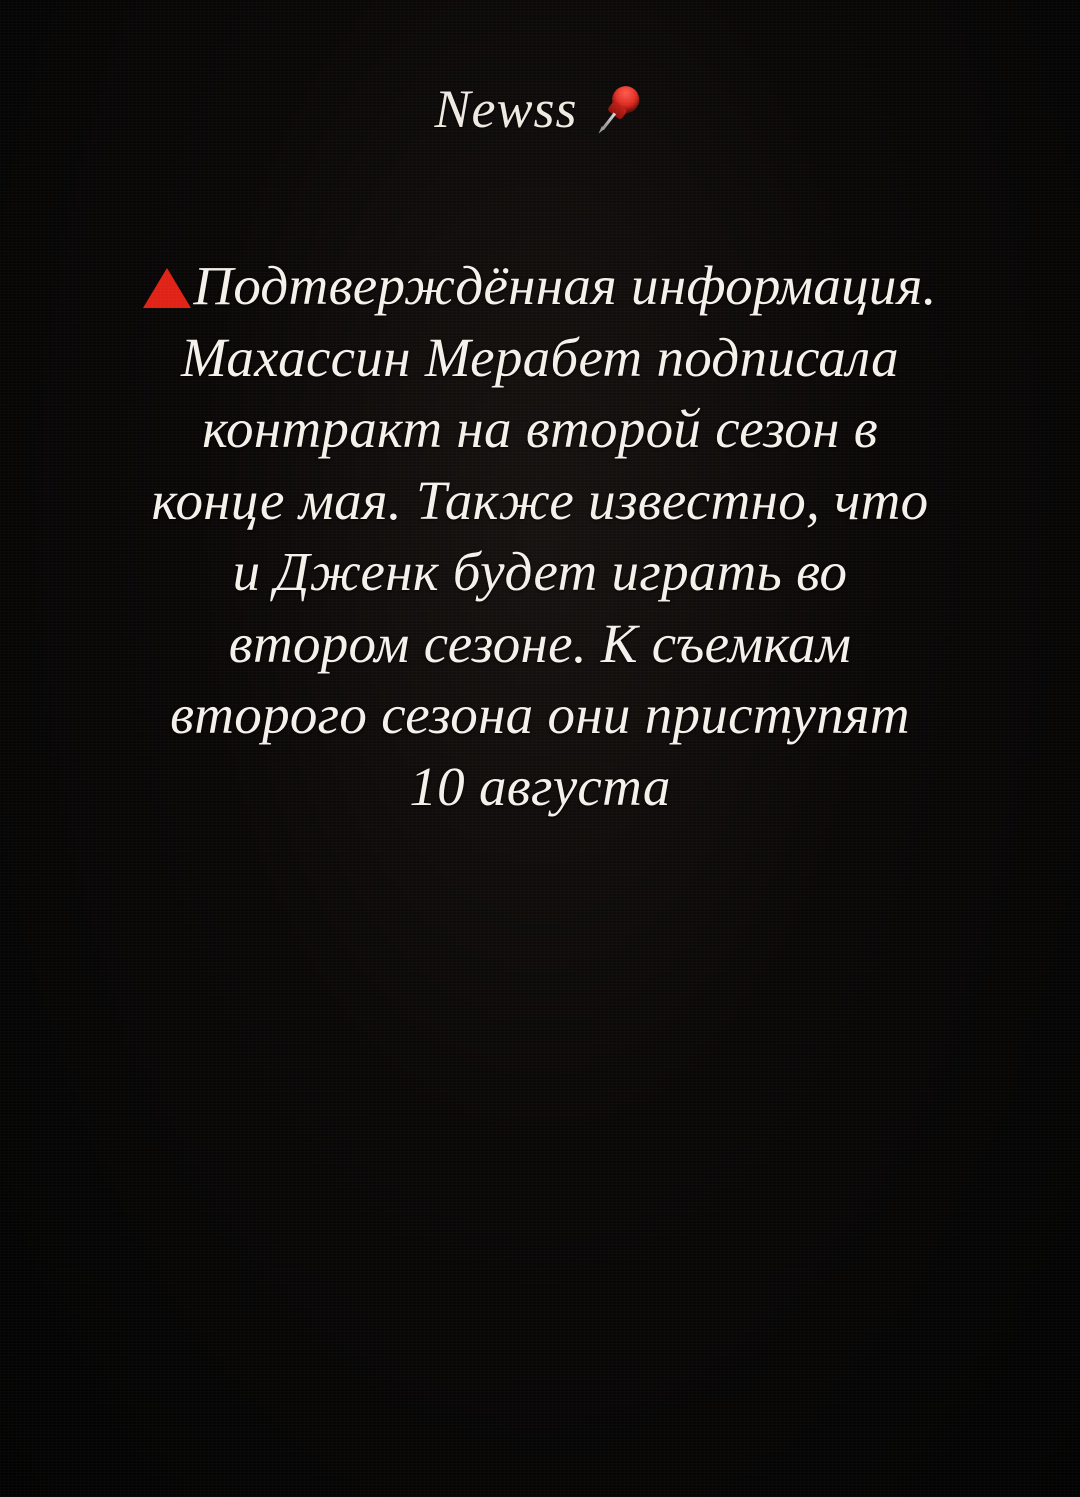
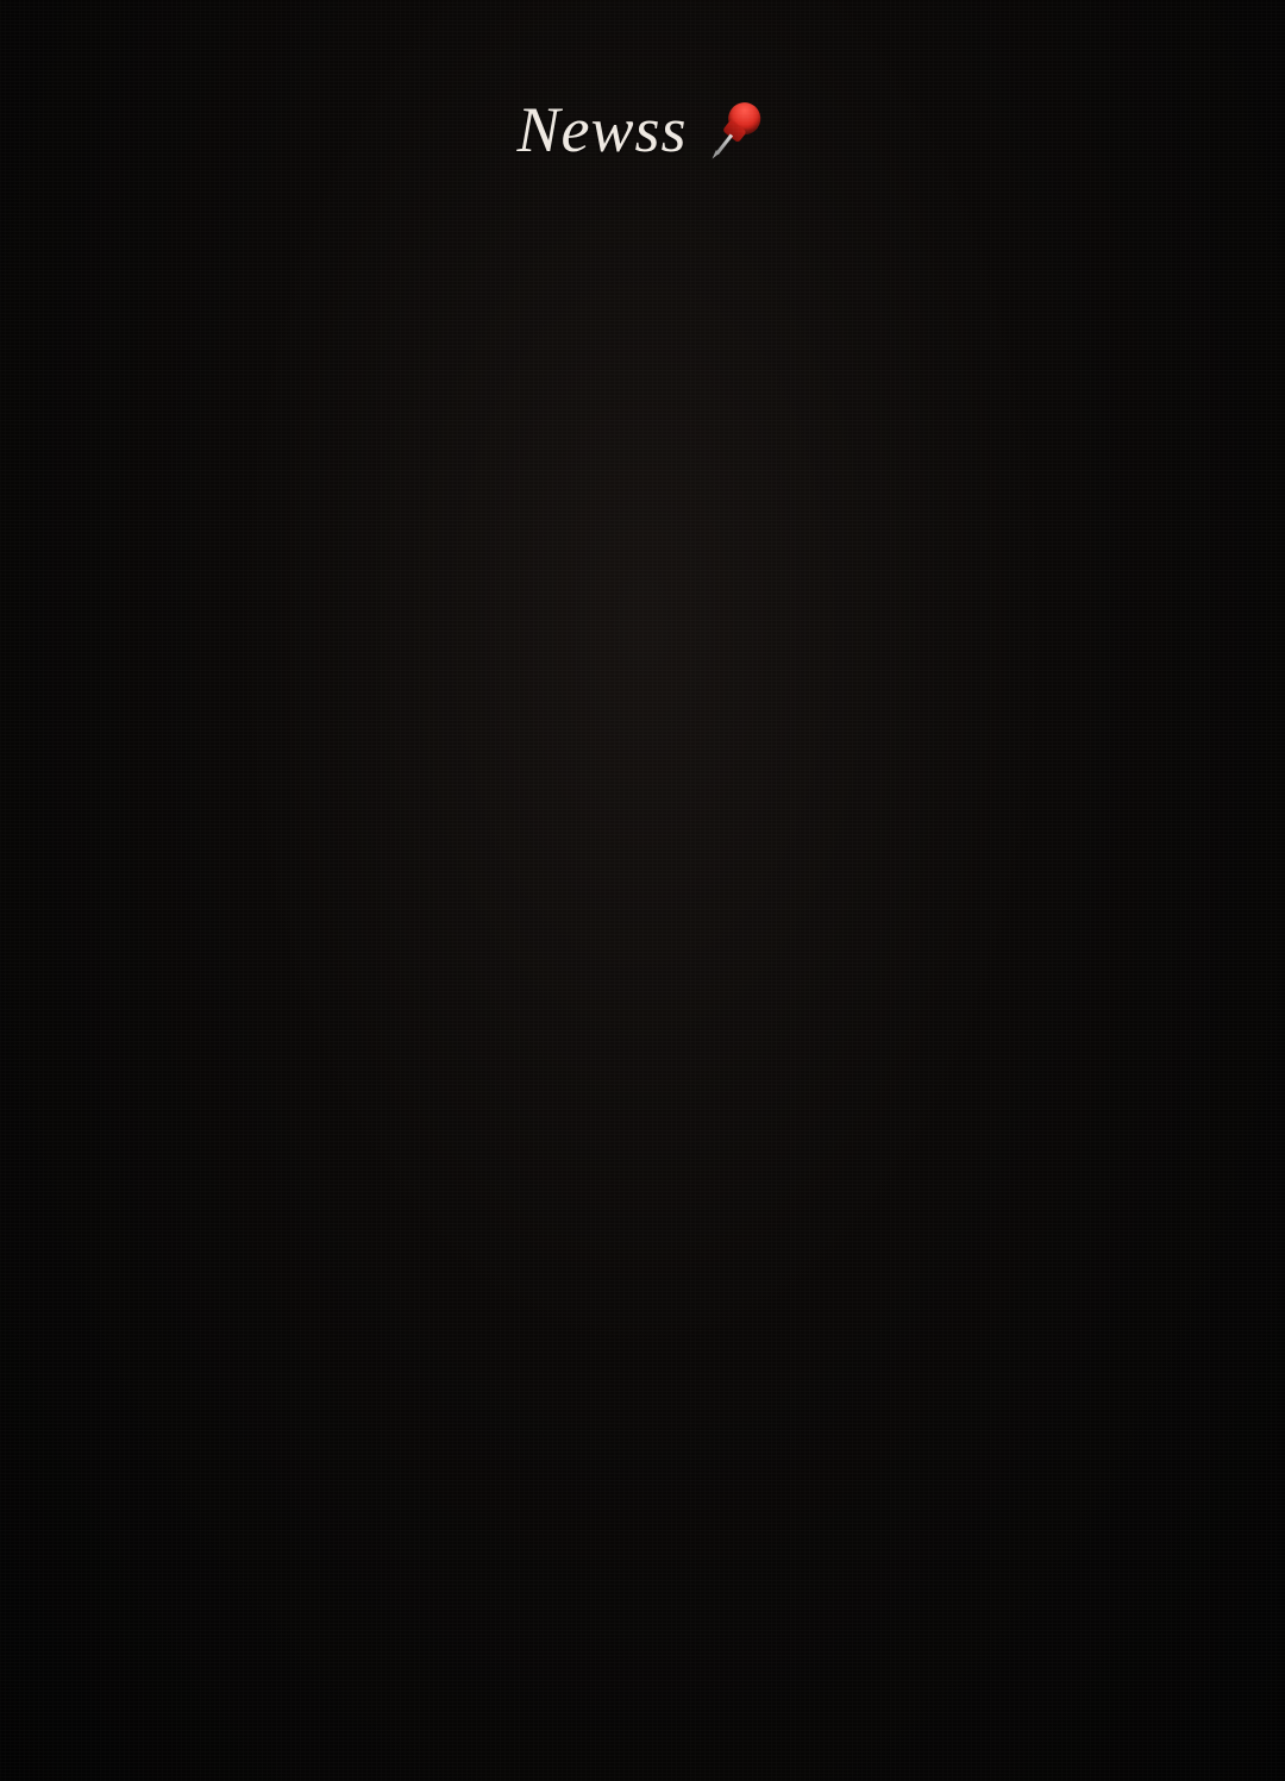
  Newss
- Подтверждённая информация. Махассин Мерабет подписала контракт на второй сезон в конце мая. Также известно, что и Дженк будет играть во втором сезоне. К съемкам второго сезона они приступят 10 августа
